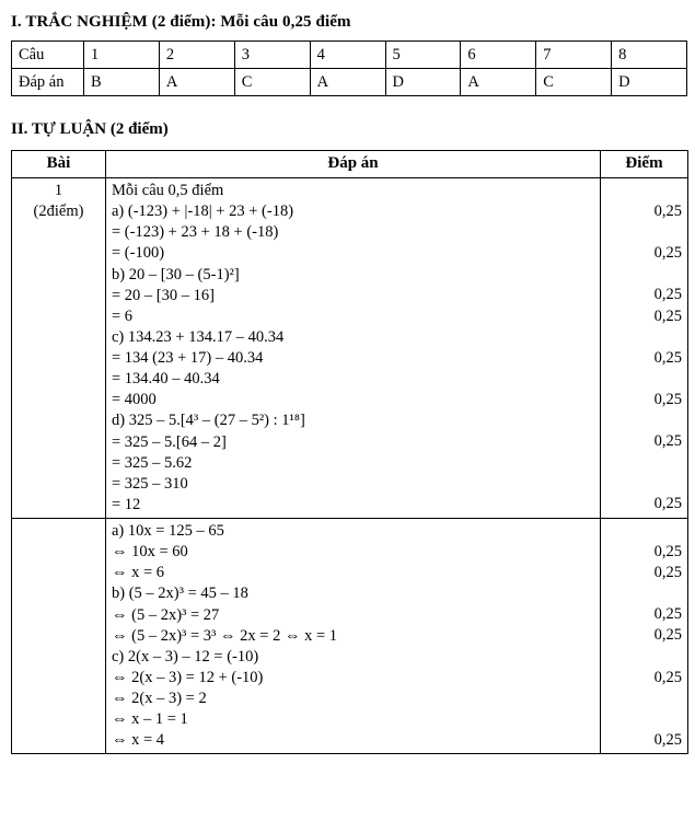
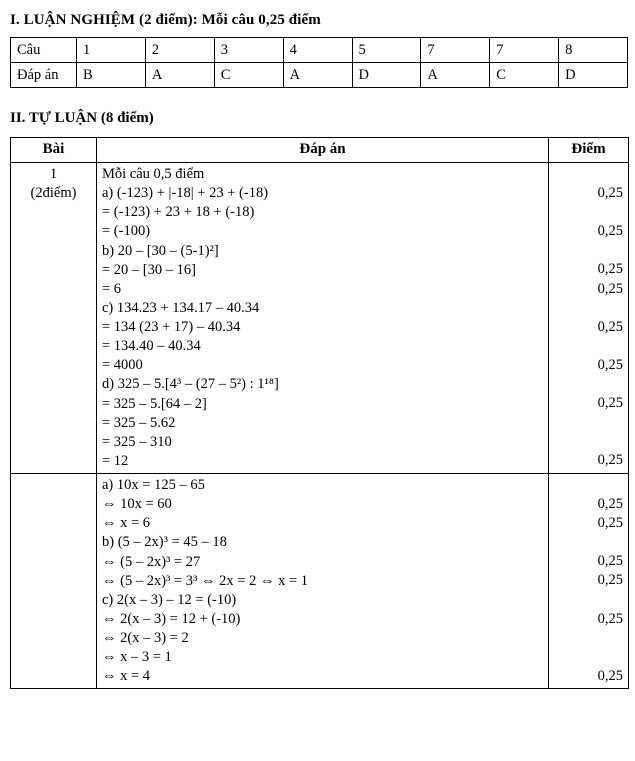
- I. TRẮC NGHIỆM (2 điểm): Mỗi câu 0,25 điểm
+ I. LUẬN NGHIỆM (2 điểm): Mỗi câu 0,25 điểm
- Câu	1	2	3	4	5	6	7	8
+ Câu	1	2	3	4	5	7	7	8
  Đáp án	B	A	C	A	D	A	C	D
- II. TỰ LUẬN (2 điểm)
+ II. TỰ LUẬN (8 điểm)
  Bài	Đáp án	Điểm
  1 (2điểm)	Mỗi câu 0,5 điểm a) (-123) + |-18| + 23 + (-18) = (-123) + 23 + 18 + (-18) = (-100) b) 20 – [30 – (5-1)²] = 20 – [30 – 16] = 6 c) 134.23 + 134.17 – 40.34 = 134 (23 + 17) – 40.34 = 134.40 – 40.34 = 4000 d) 325 – 5.[4³ – (27 – 5²) : 1¹⁸] = 325 – 5.[64 – 2] = 325 – 5.62 = 325 – 310 = 12	0,25 0,25 0,25 0,25 0,25 0,25 0,25 0,25
- 	a) 10x = 125 – 65 ⇔ 10x = 60 ⇔ x = 6 b) (5 – 2x)³ = 45 – 18 ⇔ (5 – 2x)³ = 27 ⇔ (5 – 2x)³ = 3³ ⇔ 2x = 2 ⇔ x = 1 c) 2(x – 3) – 12 = (-10) ⇔ 2(x – 3) = 12 + (-10) ⇔ 2(x – 3) = 2 ⇔ x – 1 = 1 ⇔ x = 4	0,25 0,25 0,25 0,25 0,25 0,25
+ 	a) 10x = 125 – 65 ⇔ 10x = 60 ⇔ x = 6 b) (5 – 2x)³ = 45 – 18 ⇔ (5 – 2x)³ = 27 ⇔ (5 – 2x)³ = 3³ ⇔ 2x = 2 ⇔ x = 1 c) 2(x – 3) – 12 = (-10) ⇔ 2(x – 3) = 12 + (-10) ⇔ 2(x – 3) = 2 ⇔ x – 3 = 1 ⇔ x = 4	0,25 0,25 0,25 0,25 0,25 0,25
